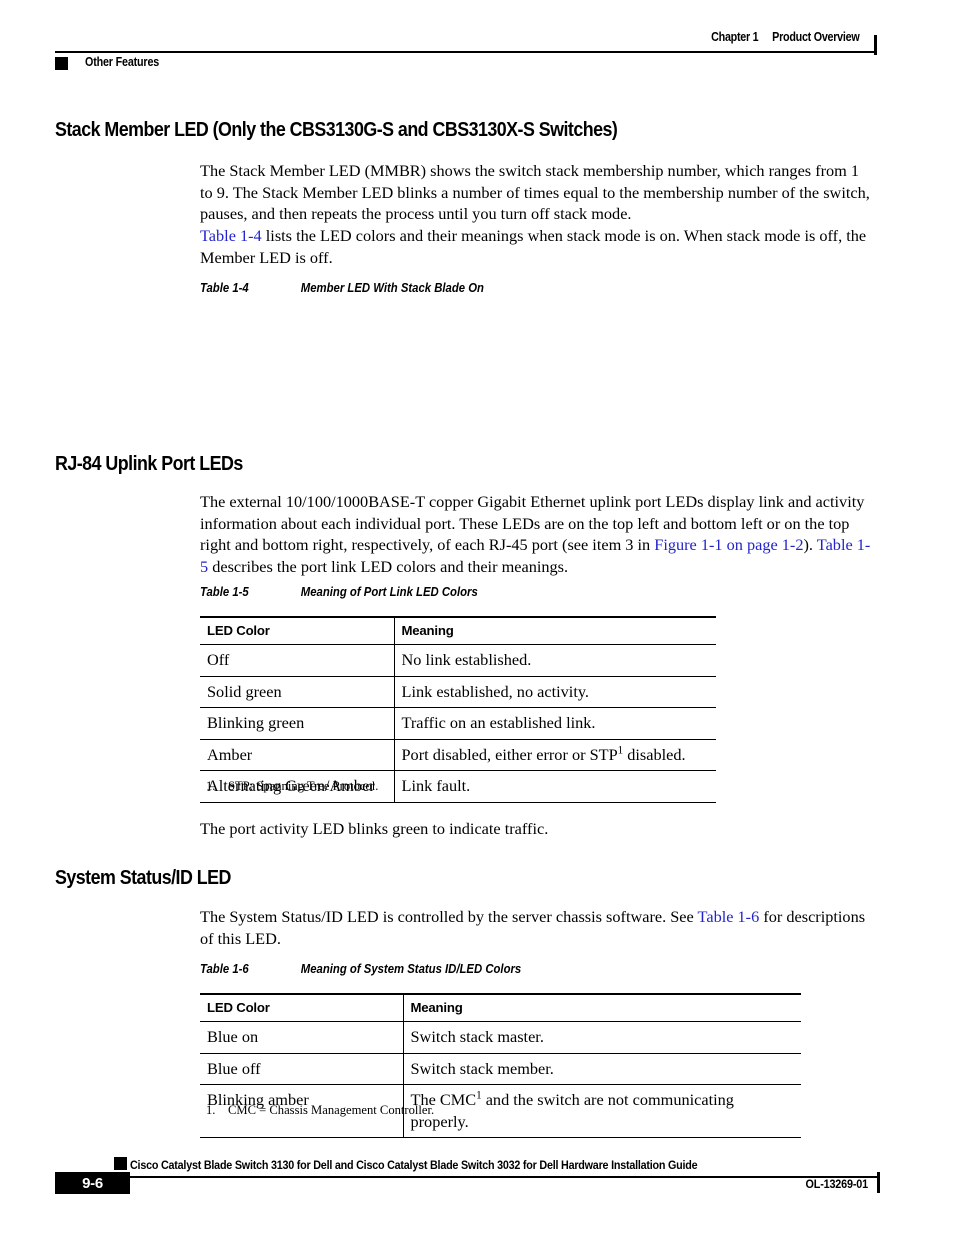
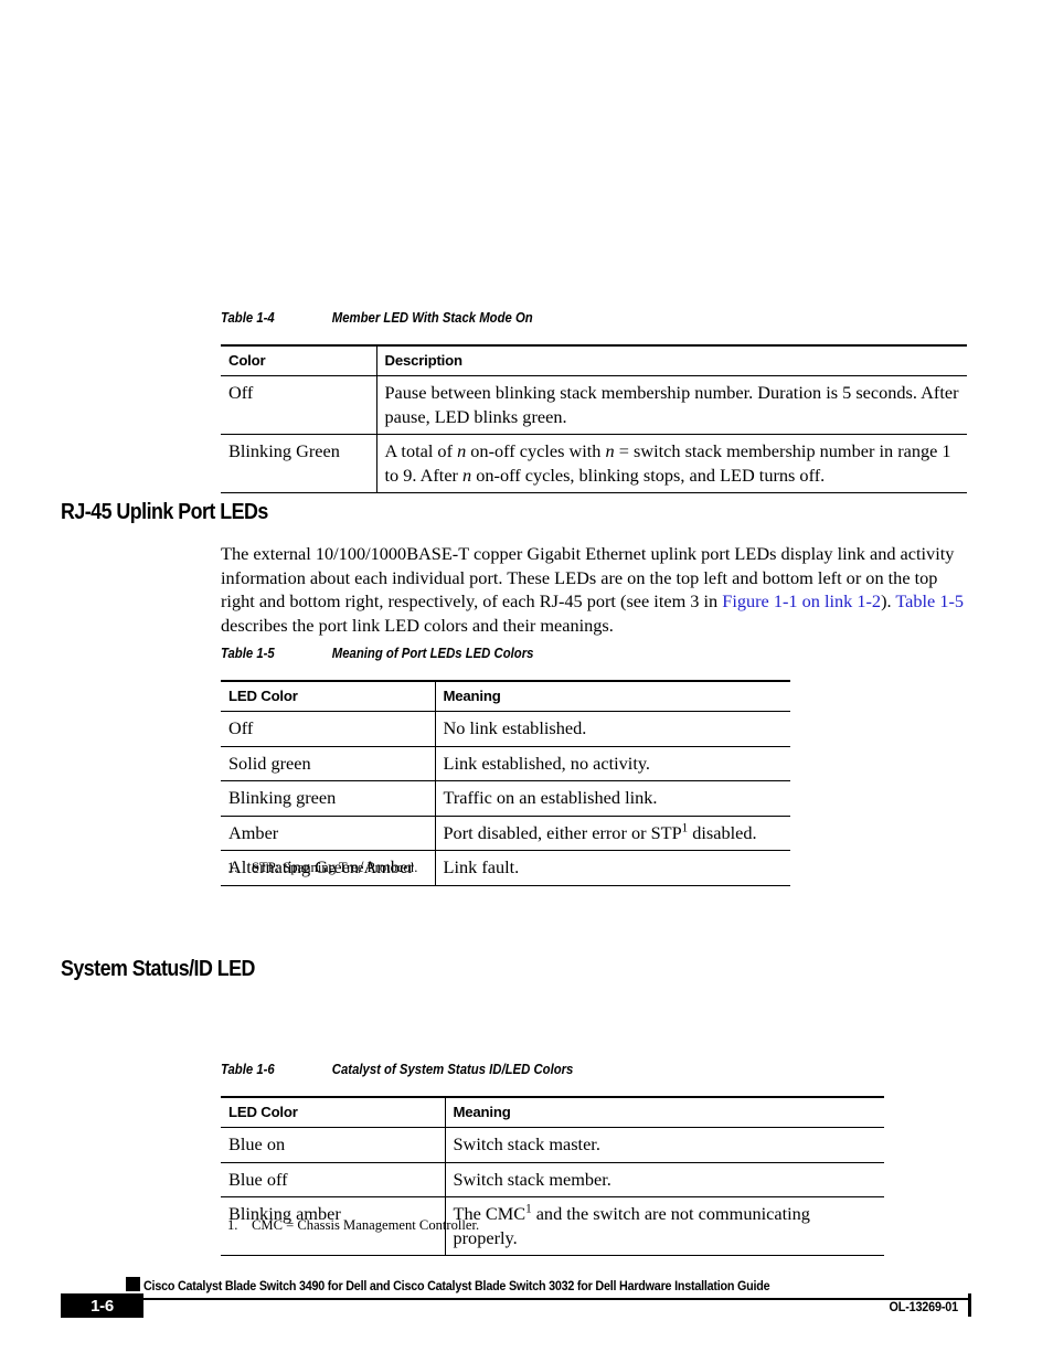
- Chapter 1 Product Overview
- Other Features
- Stack Member LED (Only the CBS3130G-S and CBS3130X-S Switches)
- The Stack Member LED (MMBR) shows the switch stack membership number, which ranges from 1 to 9. The Stack Member LED blinks a number of times equal to the membership number of the switch, pauses, and then repeats the process until you turn off stack mode.
- Table 1-4 lists the LED colors and their meanings when stack mode is on. When stack mode is off, the Member LED is off.
- Table 1-4 Member LED With Stack Blade On
+ Table 1-4 Member LED With Stack Mode On
+ Color	Description
+ Off	Pause between blinking stack membership number. Duration is 5 seconds. After pause, LED blinks green.
+ Blinking Green	A total of n on-off cycles with n = switch stack membership number in range 1 to 9. After n on-off cycles, blinking stops, and LED turns off.
- RJ-84 Uplink Port LEDs
+ RJ-45 Uplink Port LEDs
- The external 10/100/1000BASE-T copper Gigabit Ethernet uplink port LEDs display link and activity information about each individual port. These LEDs are on the top left and bottom left or on the top right and bottom right, respectively, of each RJ-45 port (see item 3 in Figure 1-1 on page 1-2). Table 1-5 describes the port link LED colors and their meanings.
+ The external 10/100/1000BASE-T copper Gigabit Ethernet uplink port LEDs display link and activity information about each individual port. These LEDs are on the top left and bottom left or on the top right and bottom right, respectively, of each RJ-45 port (see item 3 in Figure 1-1 on link 1-2). Table 1-5 describes the port link LED colors and their meanings.
- Table 1-5 Meaning of Port Link LED Colors
+ Table 1-5 Meaning of Port LEDs LED Colors
  LED Color	Meaning
  Off	No link established.
  Solid green	Link established, no activity.
  Blinking green	Traffic on an established link.
  Amber	Port disabled, either error or STP1 disabled.
  Alternating Green/Amber	Link fault.
  1. STP: Spanning Tree Protocol.
- The port activity LED blinks green to indicate traffic.
  System Status/ID LED
- The System Status/ID LED is controlled by the server chassis software. See Table 1-6 for descriptions of this LED.
- Table 1-6 Meaning of System Status ID/LED Colors
+ Table 1-6 Catalyst of System Status ID/LED Colors
  LED Color	Meaning
  Blue on	Switch stack master.
  Blue off	Switch stack member.
  Blinking amber	The CMC1 and the switch are not communicating properly.
  1. CMC = Chassis Management Controller.
- Cisco Catalyst Blade Switch 3130 for Dell and Cisco Catalyst Blade Switch 3032 for Dell Hardware Installation Guide
+ Cisco Catalyst Blade Switch 3490 for Dell and Cisco Catalyst Blade Switch 3032 for Dell Hardware Installation Guide
- 9-6
+ 1-6
  OL-13269-01
